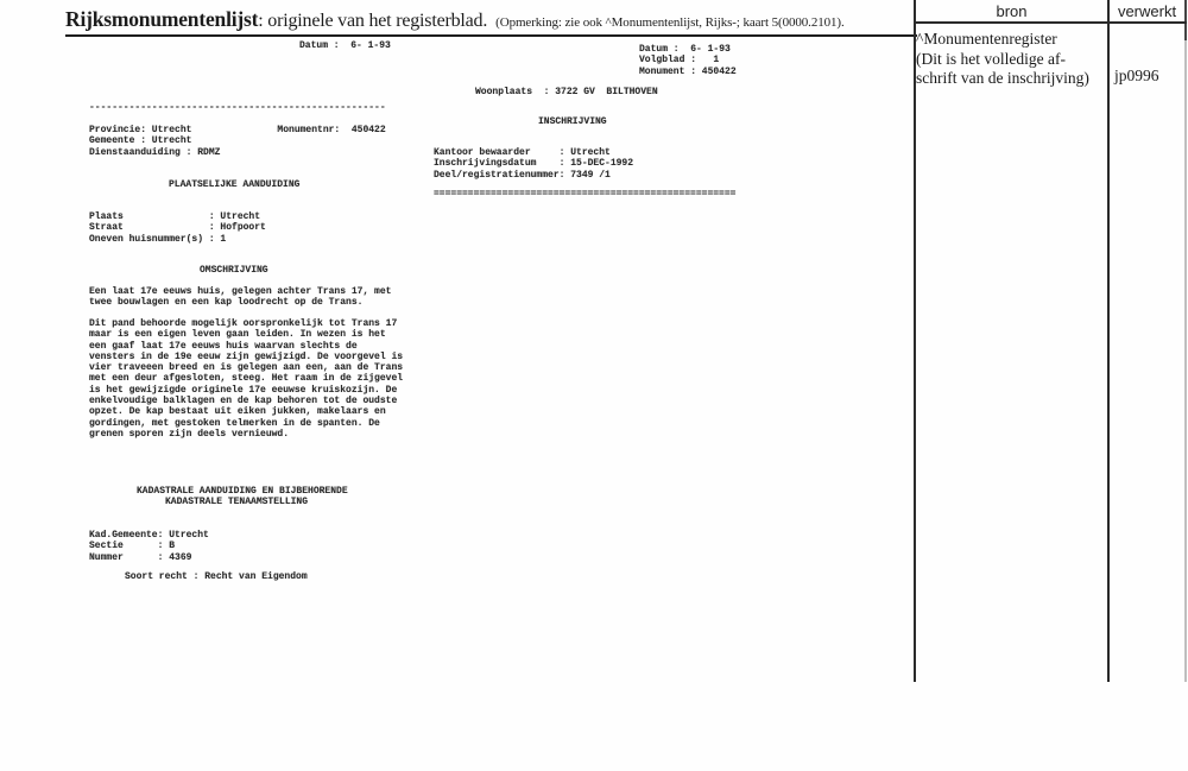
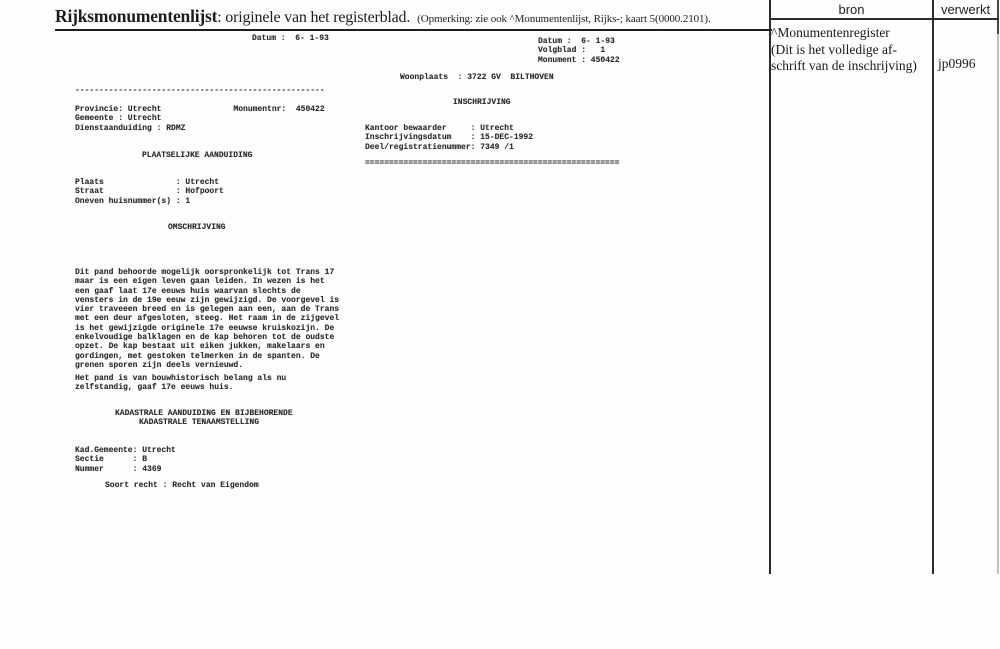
  Rijksmonumentenlijst: originele van het registerblad. (Opmerking: zie ook ^Monumentenlijst, Rijks-; kaart 5(0000.2101).
  bron
  verwerkt
  ^Monumentenregister
  (Dit is het volledige af-
  schrift van de inschrijving)
  jp0996
  Datum : 6- 1-93
  ----------------------------------------------------
  Provincie: Utrecht Monumentnr: 450422
  Gemeente : Utrecht
  Dienstaanduiding : RDMZ
  PLAATSELIJKE AANDUIDING
  Plaats : Utrecht
  Straat : Hofpoort
  Oneven huisnummer(s) : 1
  OMSCHRIJVING
- Een laat 17e eeuws huis, gelegen achter Trans 17, met
- twee bouwlagen en een kap loodrecht op de Trans.
  Dit pand behoorde mogelijk oorspronkelijk tot Trans 17
  maar is een eigen leven gaan leiden. In wezen is het
  een gaaf laat 17e eeuws huis waarvan slechts de
  vensters in de 19e eeuw zijn gewijzigd. De voorgevel is
  vier traveeen breed en is gelegen aan een, aan de Trans
  met een deur afgesloten, steeg. Het raam in de zijgevel
  is het gewijzigde originele 17e eeuwse kruiskozijn. De
  enkelvoudige balklagen en de kap behoren tot de oudste
  opzet. De kap bestaat uit eiken jukken, makelaars en
  gordingen, met gestoken telmerken in de spanten. De
  grenen sporen zijn deels vernieuwd.
+ Het pand is van bouwhistorisch belang als nu
+ zelfstandig, gaaf 17e eeuws huis.
  KADASTRALE AANDUIDING EN BIJBEHORENDE
  KADASTRALE TENAAMSTELLING
  Kad.Gemeente: Utrecht
  Sectie : B
  Nummer : 4369
  Soort recht : Recht van Eigendom
  Datum : 6- 1-93
  Volgblad : 1
  Monument : 450422
  Woonplaats : 3722 GV BILTHOVEN
  INSCHRIJVING
  Kantoor bewaarder : Utrecht
  Inschrijvingsdatum : 15-DEC-1992
  Deel/registratienummer: 7349 /1
  =====================================================
